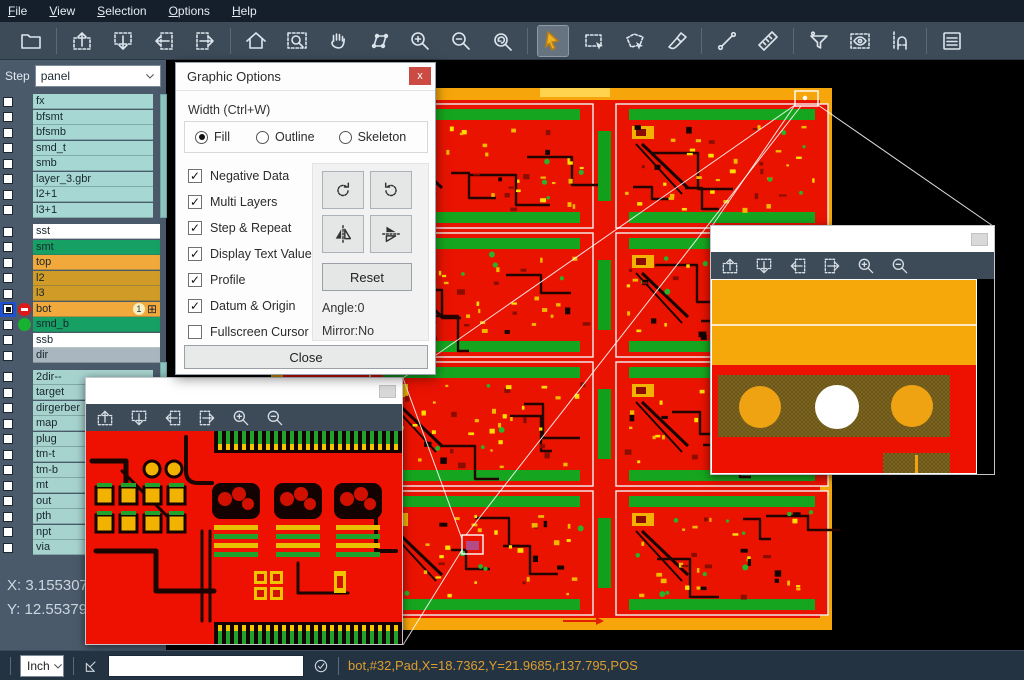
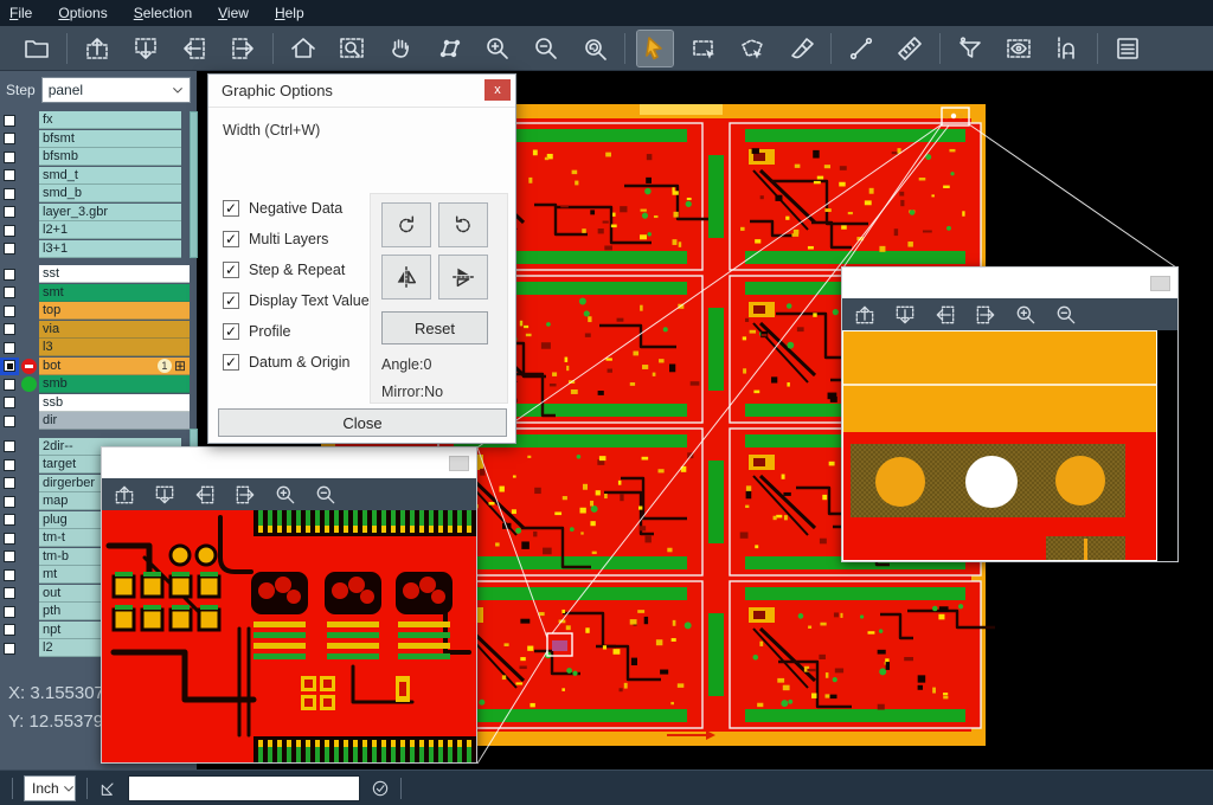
  File
- View
+ Options
  Selection
- Options
+ View
  Help
  Step
  panel
  fx
  bfsmt
  bfsmb
  smd_t
- smb
+ smd_b
  layer_3.gbr
  l2+1
  l3+1
  sst
  smt
  top
- l2
+ via
  l3
  bot
  1
  ⊞
- smd_b
+ smb
  ssb
  dir
  2dir--
  target
  dirgerber
  map
  plug
  tm-t
  tm-b
  mt
  out
  pth
  npt
- via
+ l2
  X: 3.155307
  Y: 12.55379
  Graphic Options
  x
  Width (Ctrl+W)
- Fill
- Outline
- Skeleton
  ✓
  Negative Data
  ✓
  Multi Layers
  ✓
  Step & Repeat
  ✓
  Display Text Value
  ✓
  Profile
  ✓
  Datum & Origin
- Fullscreen Cursor
  Reset
  Angle:0
  Mirror:No
  Close
  Inch
- bot,#32,Pad,X=18.7362,Y=21.9685,r137.795,POS
